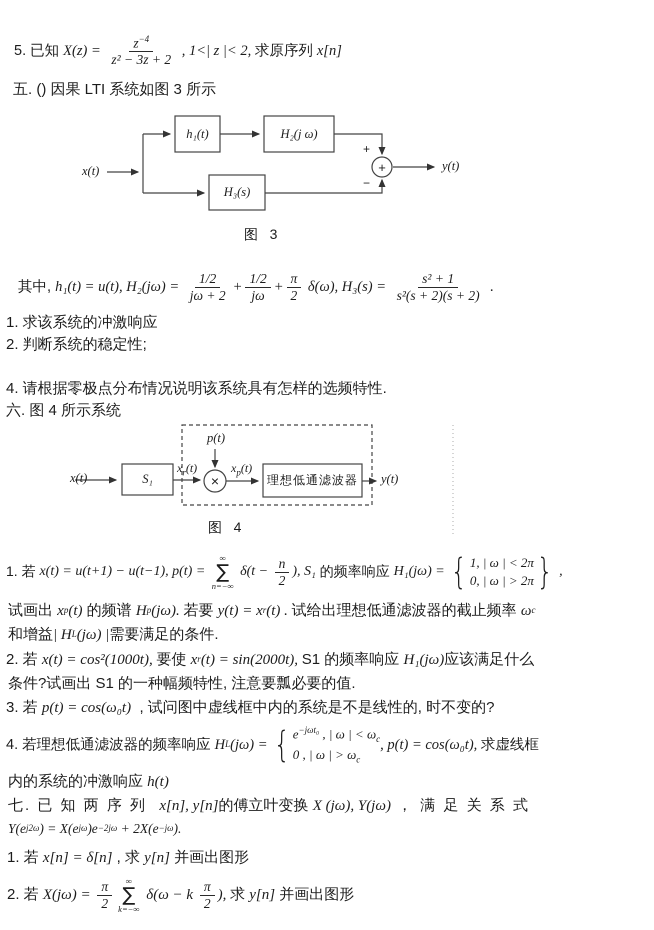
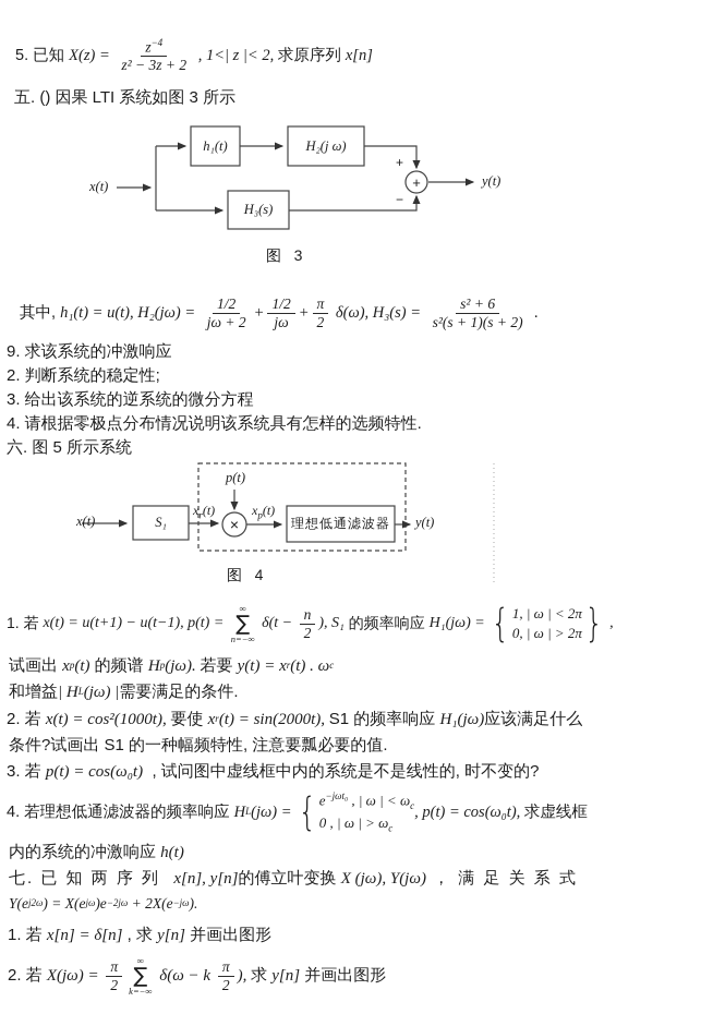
  5. 已知
  X(z) =
  z−4
  z² − 3z + 2
  , 1<| z |< 2,
  求原序列
  x[n]
  五. () 因果 LTI 系统如图 3 所示
  x(t)
  h₁(t)
  H₂(j ω)
  H₃(s)
  +
  +
  −
  y(t)
  图 3
  其中,
  h₁(t) = u(t), H₂(jω) =
  1/2
  jω + 2
  +
  1/2
  jω
  +
  π
  2
  δ(ω), H₃(s) =
- s² + 1
+ s² + 6
- s²(s + 2)(s + 2)
+ s²(s + 1)(s + 2)
  .
- 1. 求该系统的冲激响应
+ 9. 求该系统的冲激响应
  2. 判断系统的稳定性;
+ 3. 给出该系统的逆系统的微分方程
  4. 请根据零极点分布情况说明该系统具有怎样的选频特性.
- 六. 图 4 所示系统
+ 六. 图 5 所示系统
  x(t)
  S₁
  xr(t)
  p(t)
  ×
  xp(t)
  理想低通滤波器
  y(t)
  图 4
  1. 若
  x(t) = u(t+1) − u(t−1), p(t) =
  ∞
  ∑
  n=−∞
  δ(t −
  n
  2
  ),
  S₁
  的频率响应
  H₁(jω) =
  {
  1, | ω | < 2π
  0, | ω | > 2π
  }
  ,
  试画出
  x
  p
  (t)
  的频谱
  H
  p
  (jω).
  若要
  y(t) = x
  r
  (t) .
- 试给出理想低通滤波器的截止频率
  ω
  c
  和增益
  | H
  L
  (jω) |
  需要满足的条件.
  2. 若
  x(t) = cos²(1000t),
  要使
  x
  r
  (t) = sin(2000t),
  S1 的频率响应
  H₁(jω)
  应该满足什么
  条件?试画出 S1 的一种幅频特性, 注意要瓢必要的值.
  3. 若
  p(t) = cos(ω₀t)
  , 试问图中虚线框中内的系统是不是线性的, 时不变的?
  4. 若理想低通滤波器的频率响应
  H
  L
  (jω) =
  {
  e−jωt₀ , | ω | < ωc
  0 , | ω | > ωc
  ,
  p(t) = cos(ω₀t),
  求虚线框
  内的系统的冲激响应
  h(t)
  七. 已 知 两 序 列
  x[n], y[n]
  的傅立叶变换
  X (jω), Y(jω)
  ， 满 足 关 系 式
  Y(e
  j2ω
  ) = X(e
  jω
  )e
  −2jω
  + 2X(e
  −jω
  ).
  1. 若
  x[n] = δ[n]
  , 求
  y[n]
  并画出图形
  2. 若
  X(jω) =
  π
  2
  ∞
  ∑
  k=−∞
  δ(ω − k
  π
  2
  ),
  求
  y[n]
  并画出图形
